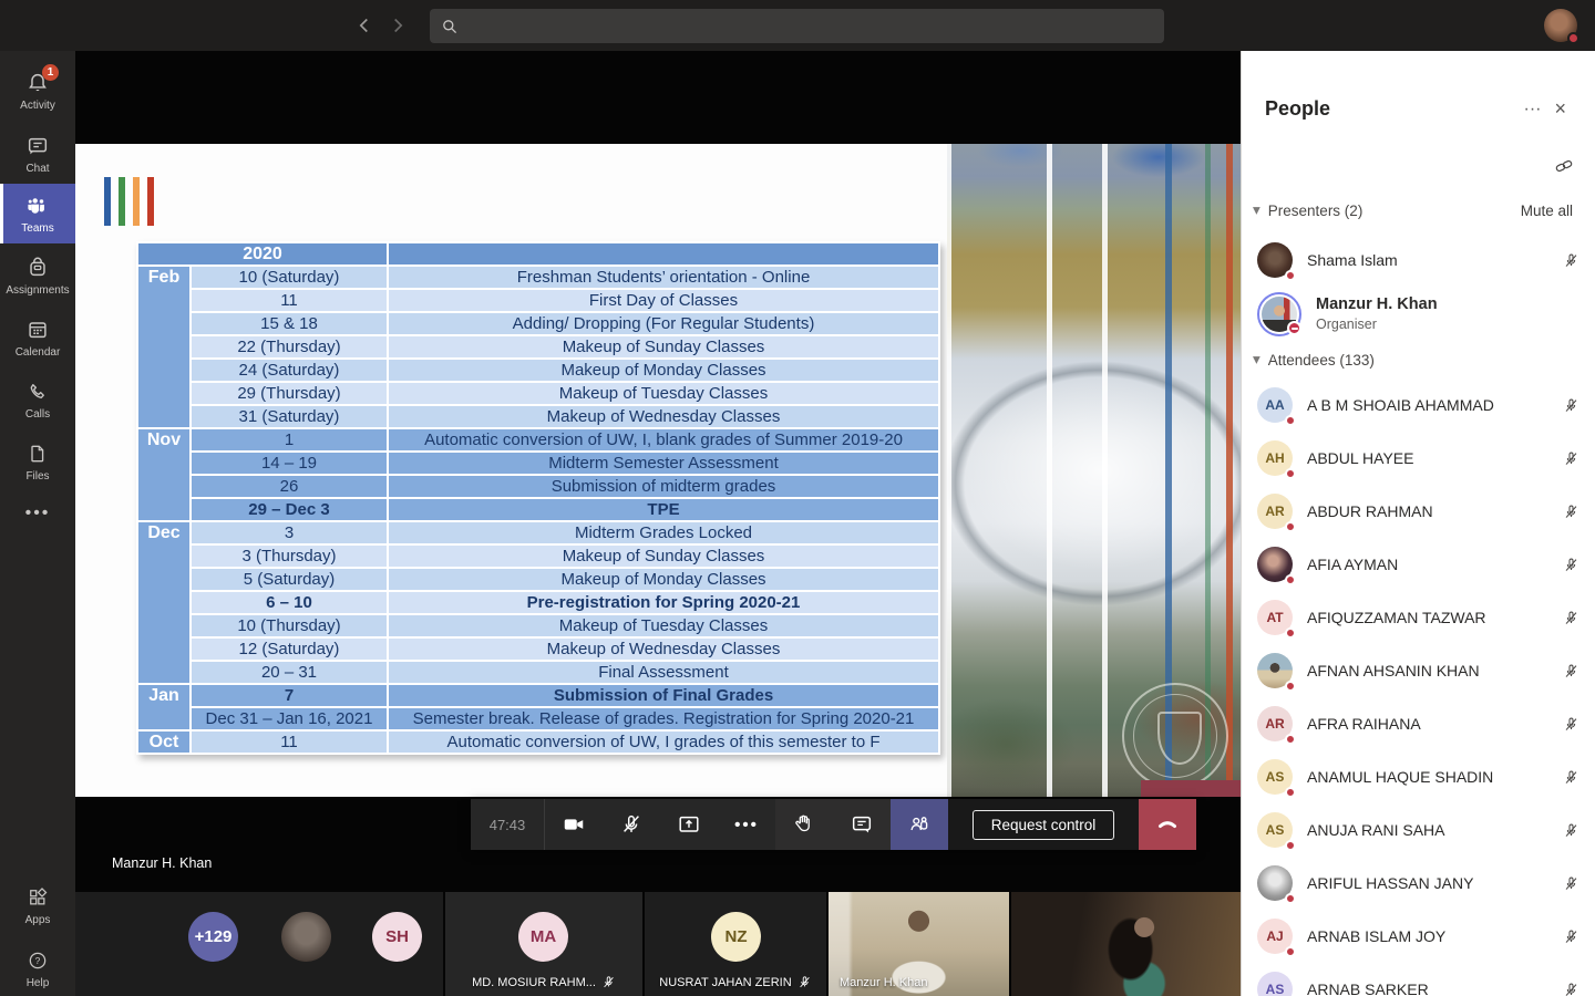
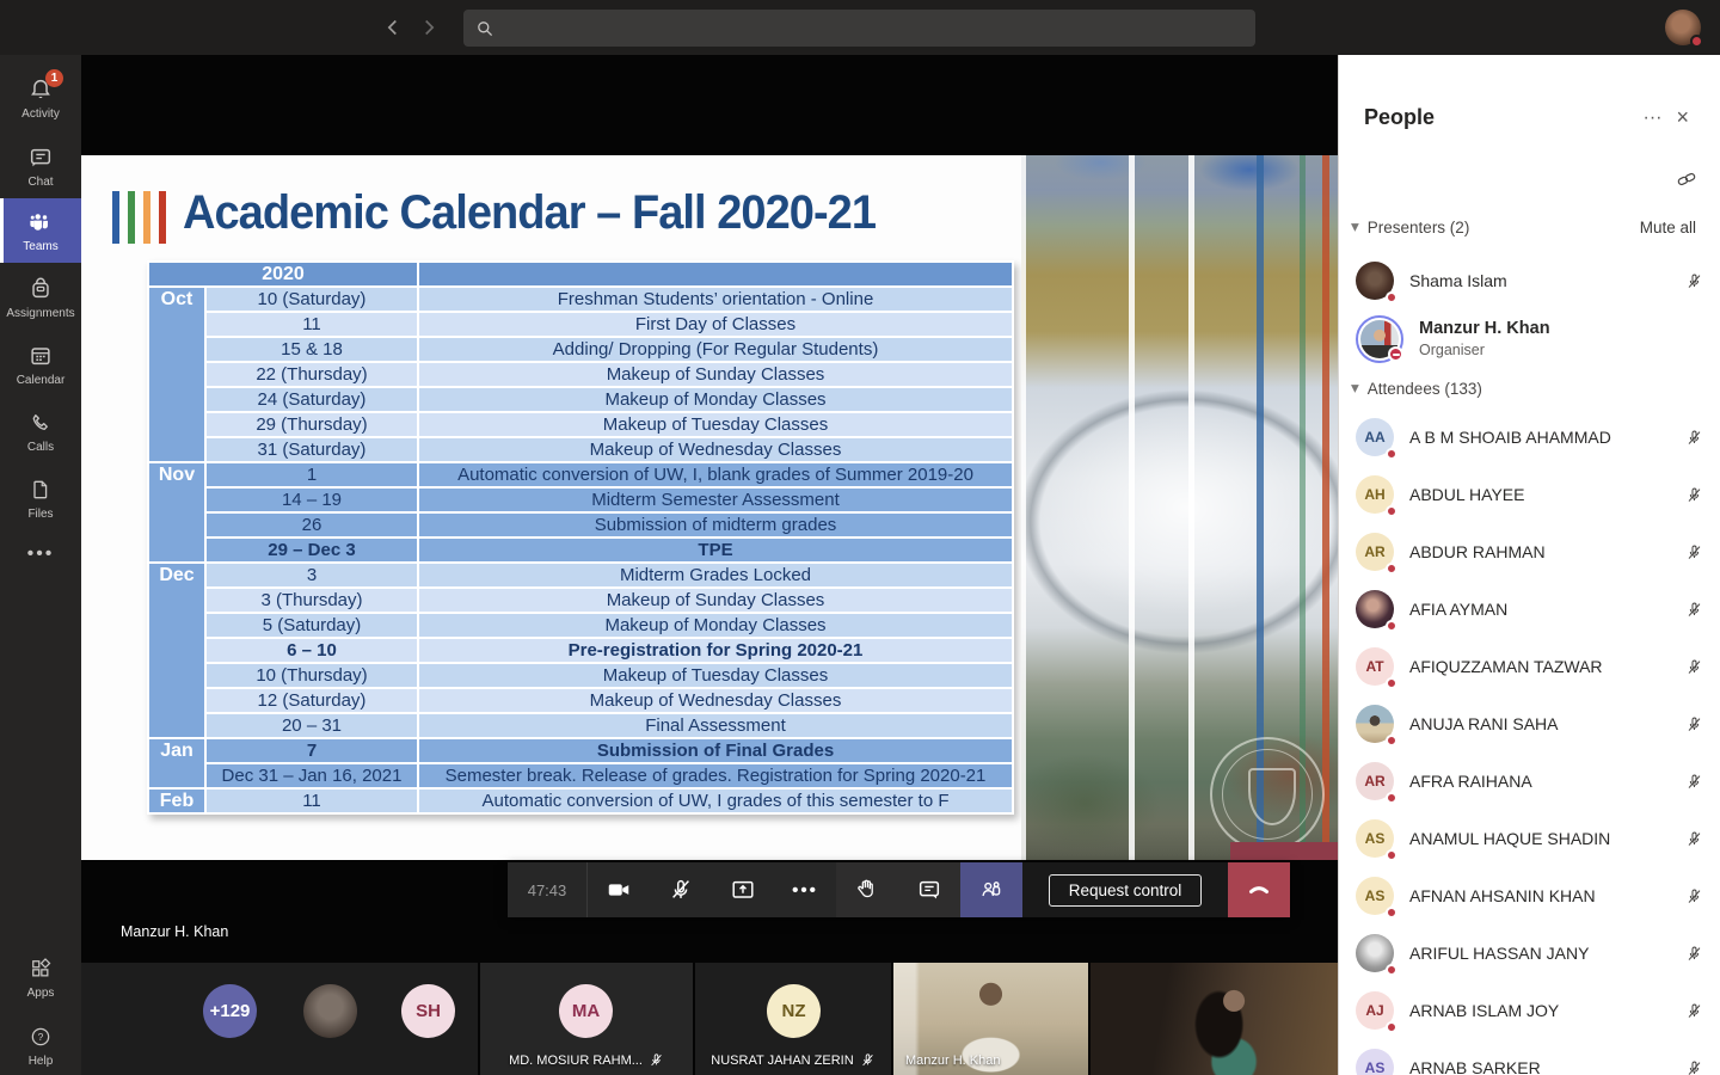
  1
  Activity
  Chat
  Teams
  Assignments
  Calendar
  Calls
  Files
  •••
  Apps
  ?
  Help
+ Academic Calendar – Fall 2020-21
  2020
- Feb	10 (Saturday)	Freshman Students’ orientation - Online
+ Oct	10 (Saturday)	Freshman Students’ orientation - Online
  11	First Day of Classes
  15 & 18	Adding/ Dropping (For Regular Students)
  22 (Thursday)	Makeup of Sunday Classes
  24 (Saturday)	Makeup of Monday Classes
  29 (Thursday)	Makeup of Tuesday Classes
  31 (Saturday)	Makeup of Wednesday Classes
  Nov	1	Automatic conversion of UW, I, blank grades of Summer 2019-20
  14 – 19	Midterm Semester Assessment
  26	Submission of midterm grades
  29 – Dec 3	TPE
  Dec	3	Midterm Grades Locked
  3 (Thursday)	Makeup of Sunday Classes
  5 (Saturday)	Makeup of Monday Classes
  6 – 10	Pre-registration for Spring 2020-21
  10 (Thursday)	Makeup of Tuesday Classes
  12 (Saturday)	Makeup of Wednesday Classes
  20 – 31	Final Assessment
  Jan	7	Submission of Final Grades
  Dec 31 – Jan 16, 2021	Semester break. Release of grades. Registration for Spring 2020-21
- Oct	11	Automatic conversion of UW, I grades of this semester to F
+ Feb	11	Automatic conversion of UW, I grades of this semester to F
  Manzur H. Khan
  47:43
  •••
  Request control
  +129
  SH
  MA
  MD. MOSIUR RAHM...
  NZ
  NUSRAT JAHAN ZERIN
  Manzur H. Khan
  People
  ···
  ×
  ▾
  Presenters (2)
  Mute all
  Shama Islam
  Manzur H. Khan
  Organiser
  ▾
  Attendees (133)
  AA
  A B M SHOAIB AHAMMAD
  AH
  ABDUL HAYEE
  AR
  ABDUR RAHMAN
  AFIA AYMAN
  AT
  AFIQUZZAMAN TAZWAR
- AFNAN AHSANIN KHAN
+ ANUJA RANI SAHA
  AR
  AFRA RAIHANA
  AS
  ANAMUL HAQUE SHADIN
  AS
- ANUJA RANI SAHA
+ AFNAN AHSANIN KHAN
  ARIFUL HASSAN JANY
  AJ
  ARNAB ISLAM JOY
  AS
  ARNAB SARKER
